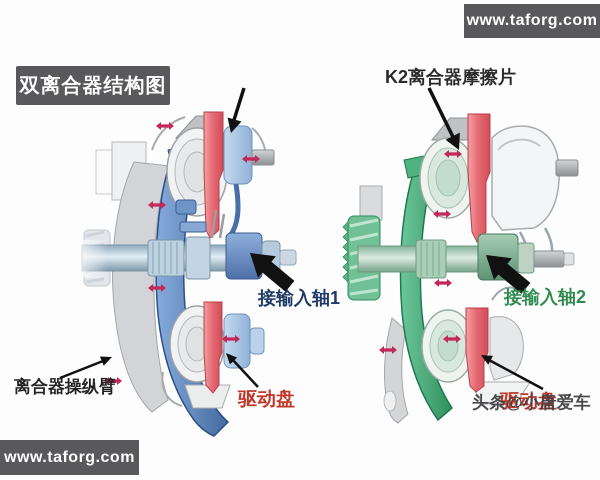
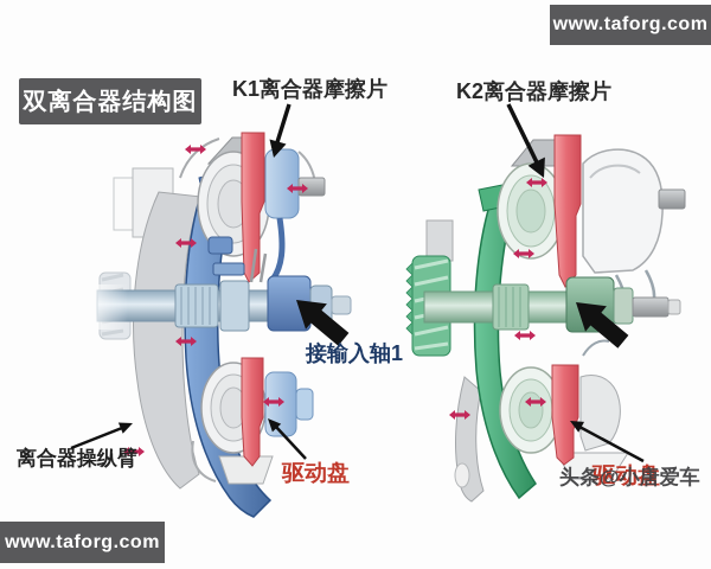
  www.taforg.com
  双离合器结构图
+ K1离合器摩擦片
  K2离合器摩擦片
  接输入轴1
- 接输入轴2
  离合器操纵臂
  驱动盘
  驱动盘
  头条@小唐爱车
  www.taforg.com
